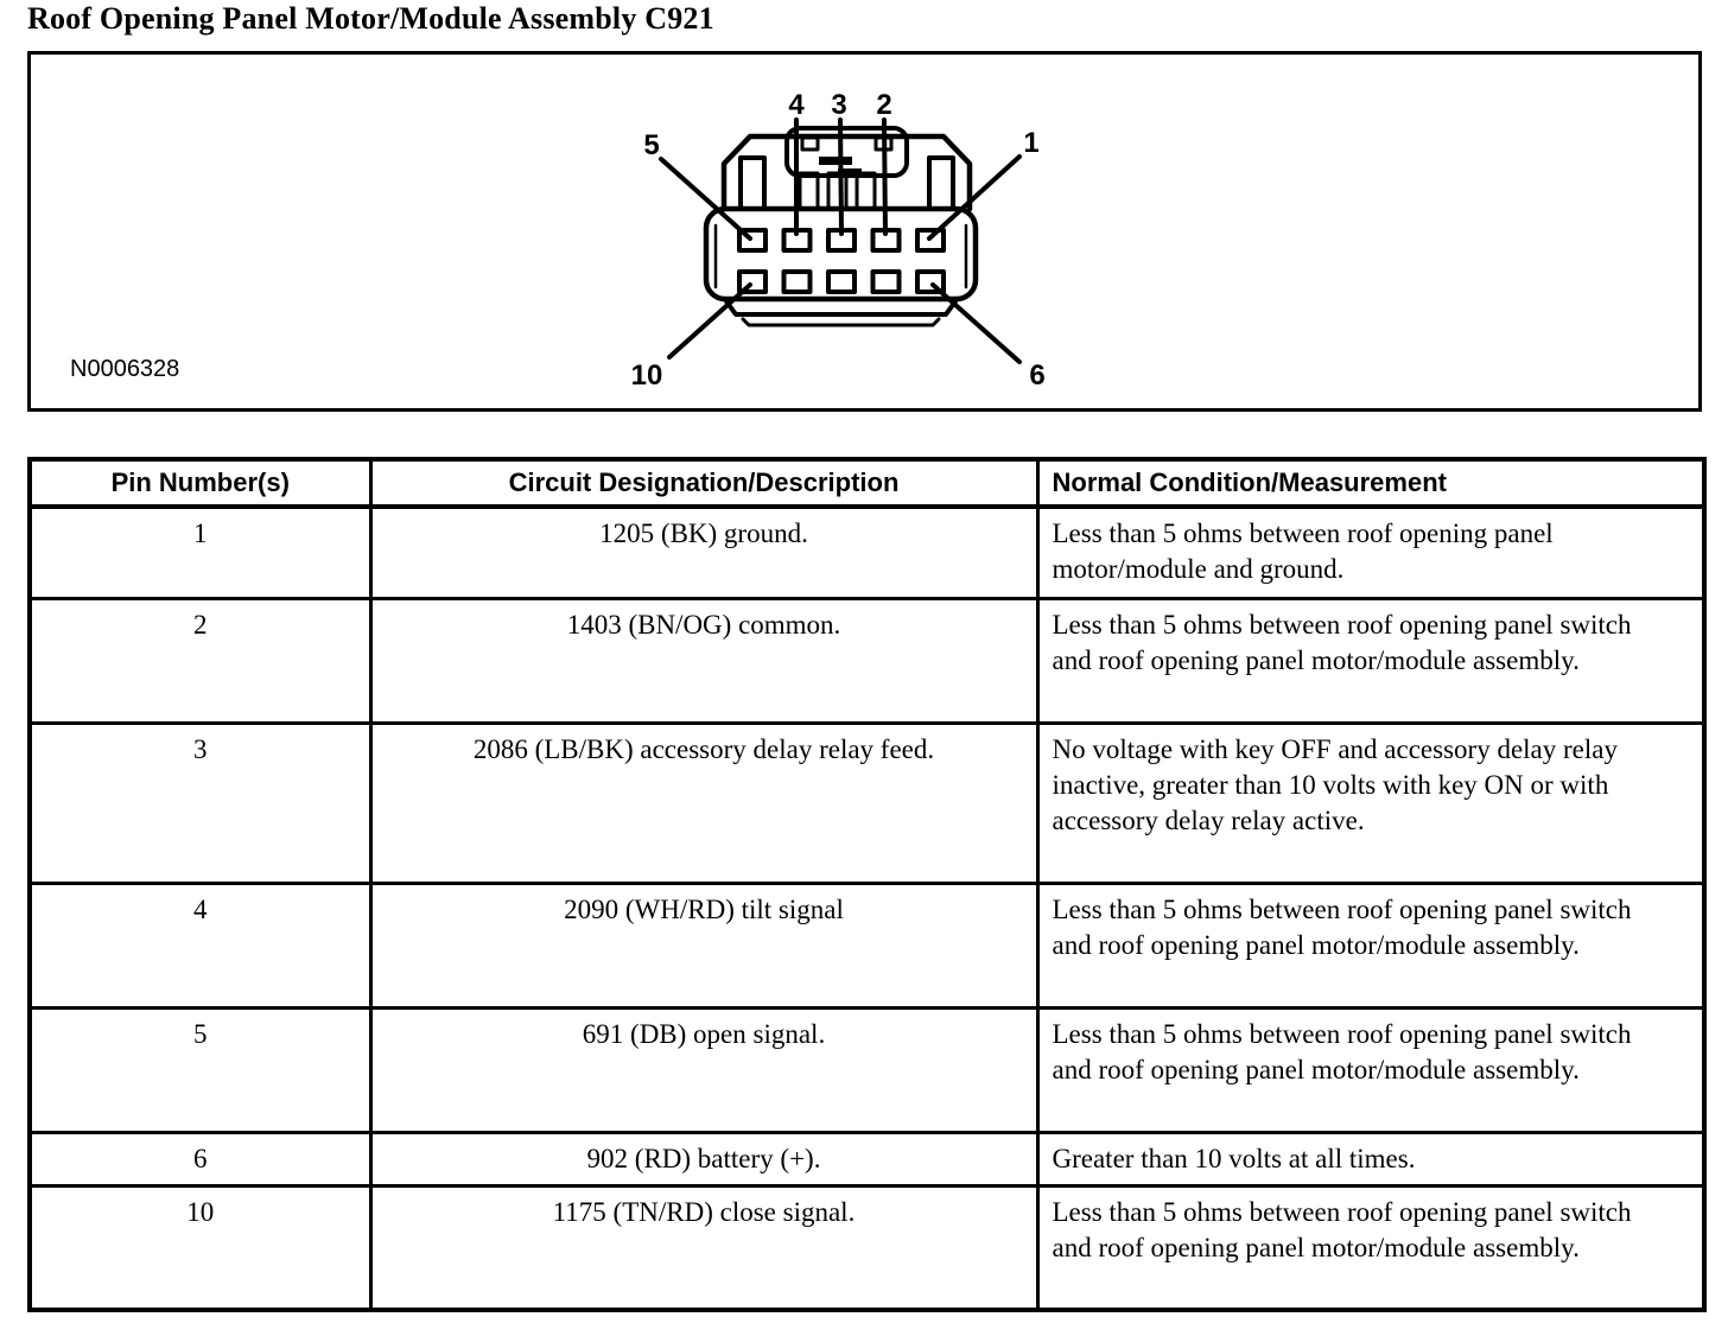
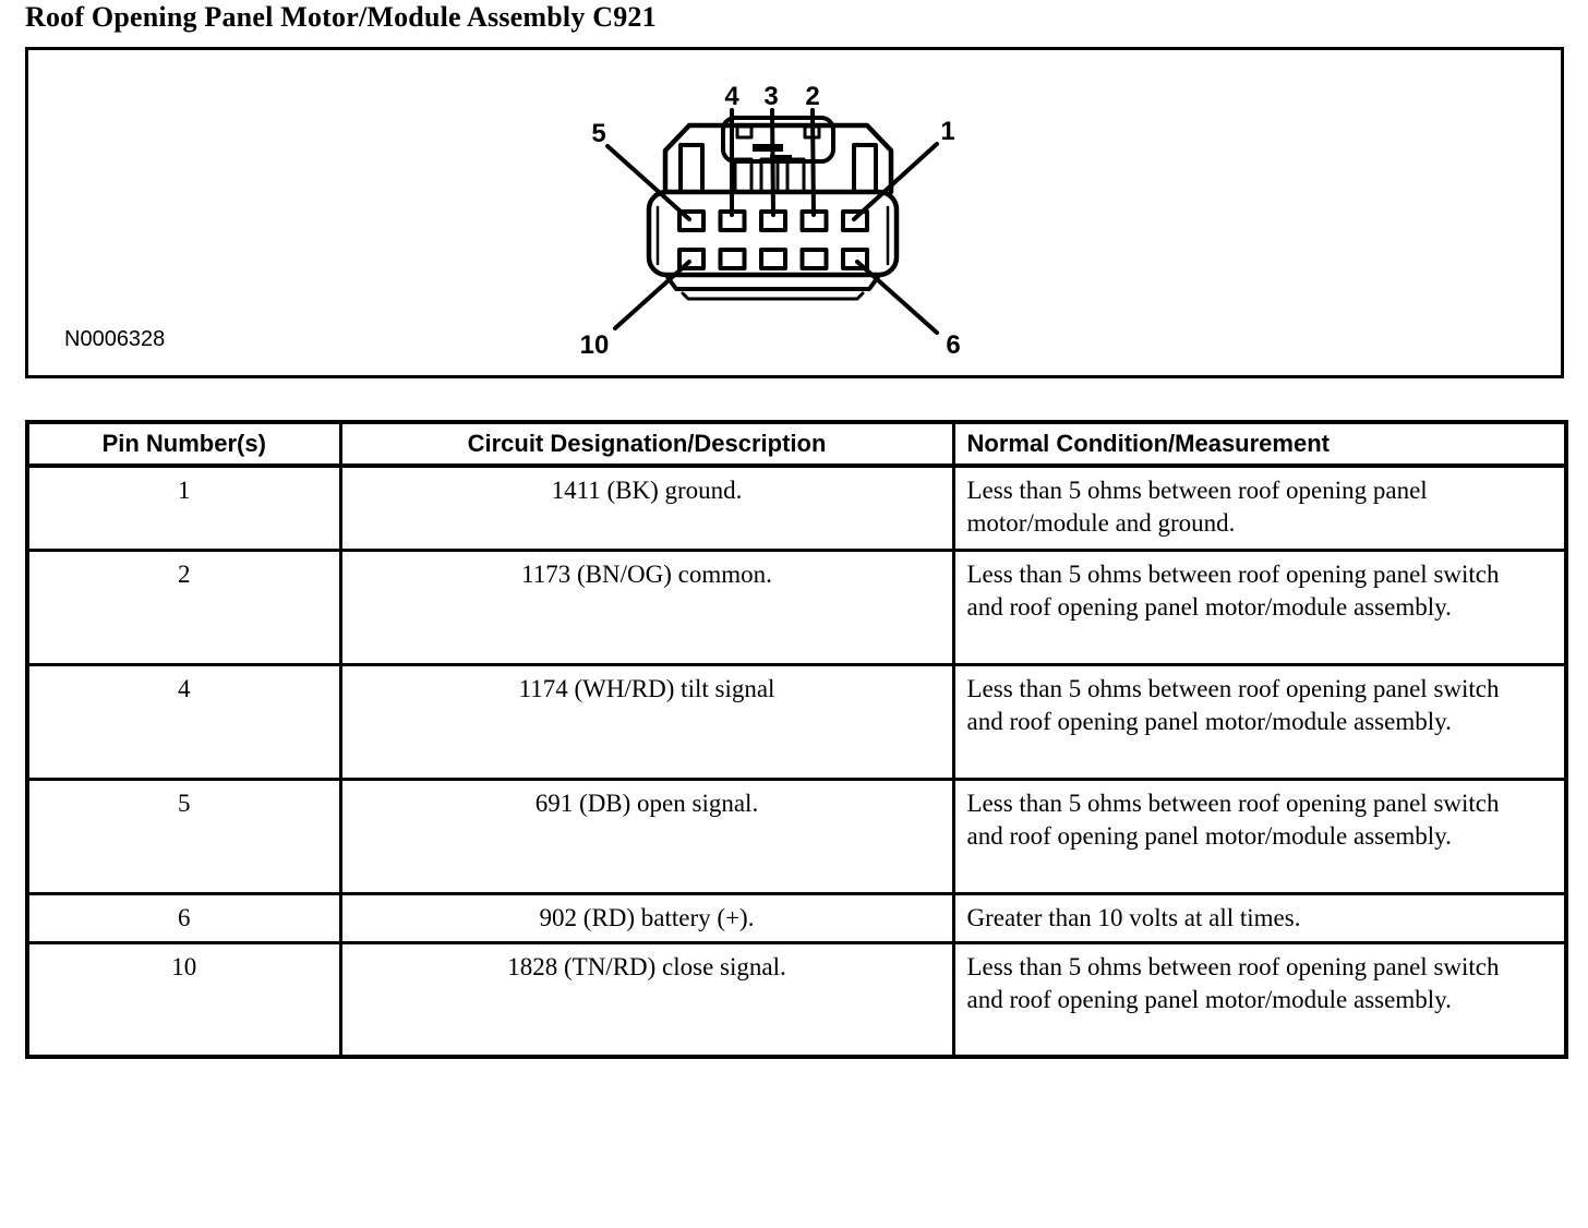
  Roof Opening Panel Motor/Module Assembly C921
  5
  4
  3
  2
  1
  10
  6
  N0006328
  Pin Number(s)	Circuit Designation/Description	Normal Condition/Measurement
- 1	1205 (BK) ground.	Less than 5 ohms between roof opening panel motor/module and ground.
+ 1	1411 (BK) ground.	Less than 5 ohms between roof opening panel motor/module and ground.
- 2	1403 (BN/OG) common.	Less than 5 ohms between roof opening panel switch and roof opening panel motor/module assembly.
+ 2	1173 (BN/OG) common.	Less than 5 ohms between roof opening panel switch and roof opening panel motor/module assembly.
- 3	2086 (LB/BK) accessory delay relay feed.	No voltage with key OFF and accessory delay relay inactive, greater than 10 volts with key ON or with accessory delay relay active.
- 4	2090 (WH/RD) tilt signal	Less than 5 ohms between roof opening panel switch and roof opening panel motor/module assembly.
+ 4	1174 (WH/RD) tilt signal	Less than 5 ohms between roof opening panel switch and roof opening panel motor/module assembly.
  5	691 (DB) open signal.	Less than 5 ohms between roof opening panel switch and roof opening panel motor/module assembly.
  6	902 (RD) battery (+).	Greater than 10 volts at all times.
- 10	1175 (TN/RD) close signal.	Less than 5 ohms between roof opening panel switch and roof opening panel motor/module assembly.
+ 10	1828 (TN/RD) close signal.	Less than 5 ohms between roof opening panel switch and roof opening panel motor/module assembly.
